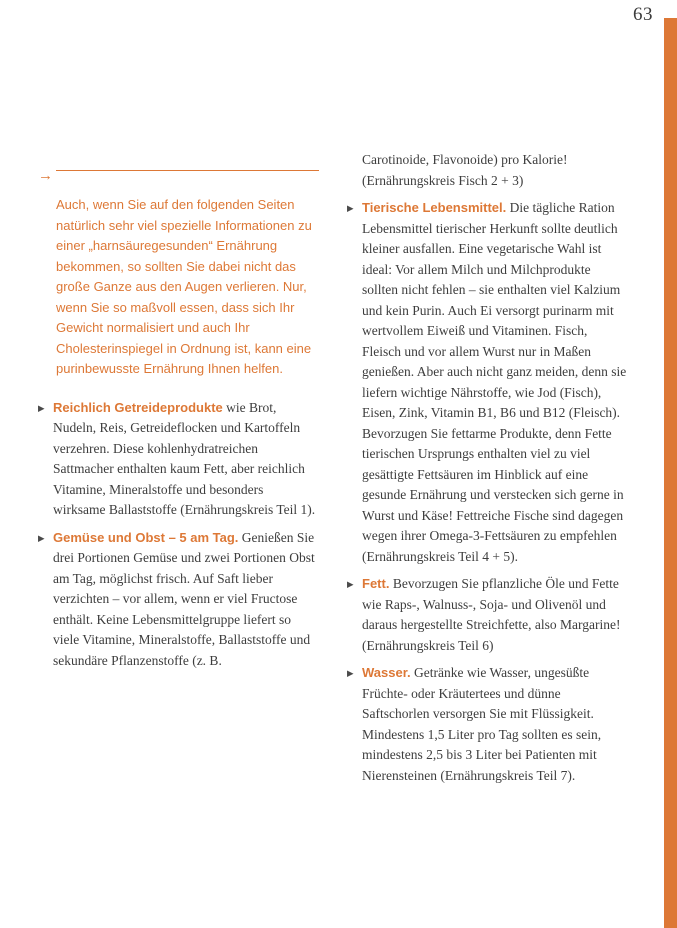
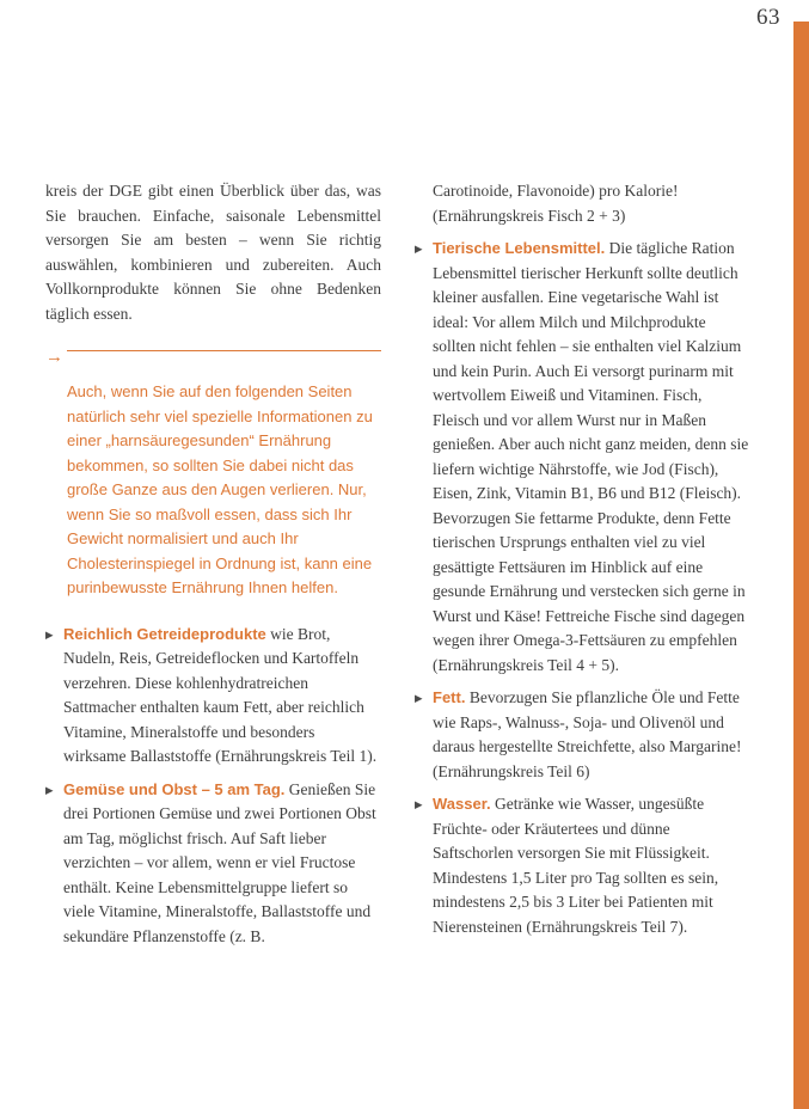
  63
+ kreis der DGE gibt einen Überblick über das, was Sie brauchen. Einfache, saisonale Lebensmittel versorgen Sie am besten – wenn Sie richtig auswählen, kombinieren und zubereiten. Auch Vollkornprodukte können Sie ohne Bedenken täglich essen.
  →
  Auch, wenn Sie auf den folgenden Seiten natürlich sehr viel spezielle Informationen zu einer „harnsäuregesunden“ Ernährung bekommen, so sollten Sie dabei nicht das große Ganze aus den Augen verlieren. Nur, wenn Sie so maßvoll essen, dass sich Ihr Gewicht normalisiert und auch Ihr Cholesterinspiegel in Ordnung ist, kann eine purinbewusste Ernährung Ihnen helfen.
  ▶
  Reichlich Getreideprodukte wie Brot, Nudeln, Reis, Getreideflocken und Kartoffeln verzehren. Diese kohlenhydratreichen Sattmacher enthalten kaum Fett, aber reichlich Vitamine, Mineralstoffe und besonders wirksame Ballaststoffe (Ernährungskreis Teil 1).
  ▶
  Gemüse und Obst – 5 am Tag. Genießen Sie drei Portionen Gemüse und zwei Portionen Obst am Tag, möglichst frisch. Auf Saft lieber verzichten – vor allem, wenn er viel Fructose enthält. Keine Lebensmittelgruppe liefert so viele Vitamine, Mineralstoffe, Ballaststoffe und sekundäre Pflanzenstoffe (z. B.
  Carotinoide, Flavonoide) pro Kalorie! (Ernährungskreis Fisch 2 + 3)
  ▶
  Tierische Lebensmittel. Die tägliche Ration Lebensmittel tierischer Herkunft sollte deutlich kleiner ausfallen. Eine vegetarische Wahl ist ideal: Vor allem Milch und Milchprodukte sollten nicht fehlen – sie enthalten viel Kalzium und kein Purin. Auch Ei versorgt purinarm mit wertvollem Eiweiß und Vitaminen. Fisch, Fleisch und vor allem Wurst nur in Maßen genießen. Aber auch nicht ganz meiden, denn sie liefern wichtige Nährstoffe, wie Jod (Fisch), Eisen, Zink, Vitamin B1, B6 und B12 (Fleisch). Bevorzugen Sie fettarme Produkte, denn Fette tierischen Ursprungs enthalten viel zu viel gesättigte Fettsäuren im Hinblick auf eine gesunde Ernährung und verstecken sich gerne in Wurst und Käse! Fettreiche Fische sind dagegen wegen ihrer Omega-3-Fettsäuren zu empfehlen (Ernährungskreis Teil 4 + 5).
  ▶
  Fett. Bevorzugen Sie pflanzliche Öle und Fette wie Raps-, Walnuss-, Soja- und Olivenöl und daraus hergestellte Streichfette, also Margarine! (Ernährungskreis Teil 6)
  ▶
  Wasser. Getränke wie Wasser, ungesüßte Früchte- oder Kräutertees und dünne Saftschorlen versorgen Sie mit Flüssigkeit. Mindestens 1,5 Liter pro Tag sollten es sein, mindestens 2,5 bis 3 Liter bei Patienten mit Nierensteinen (Ernährungskreis Teil 7).
